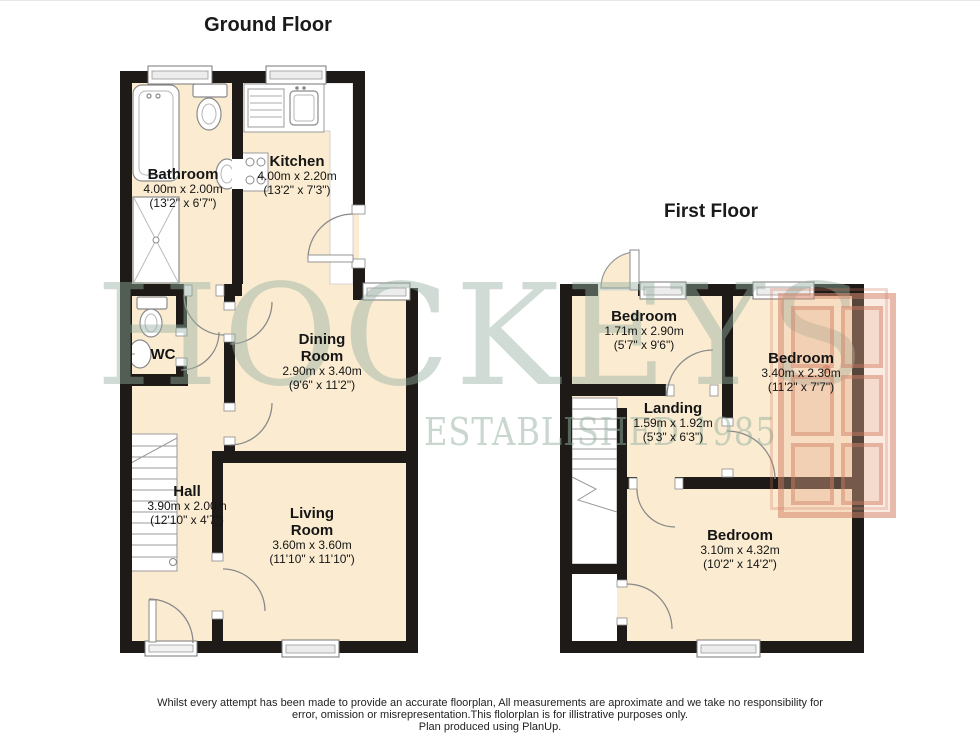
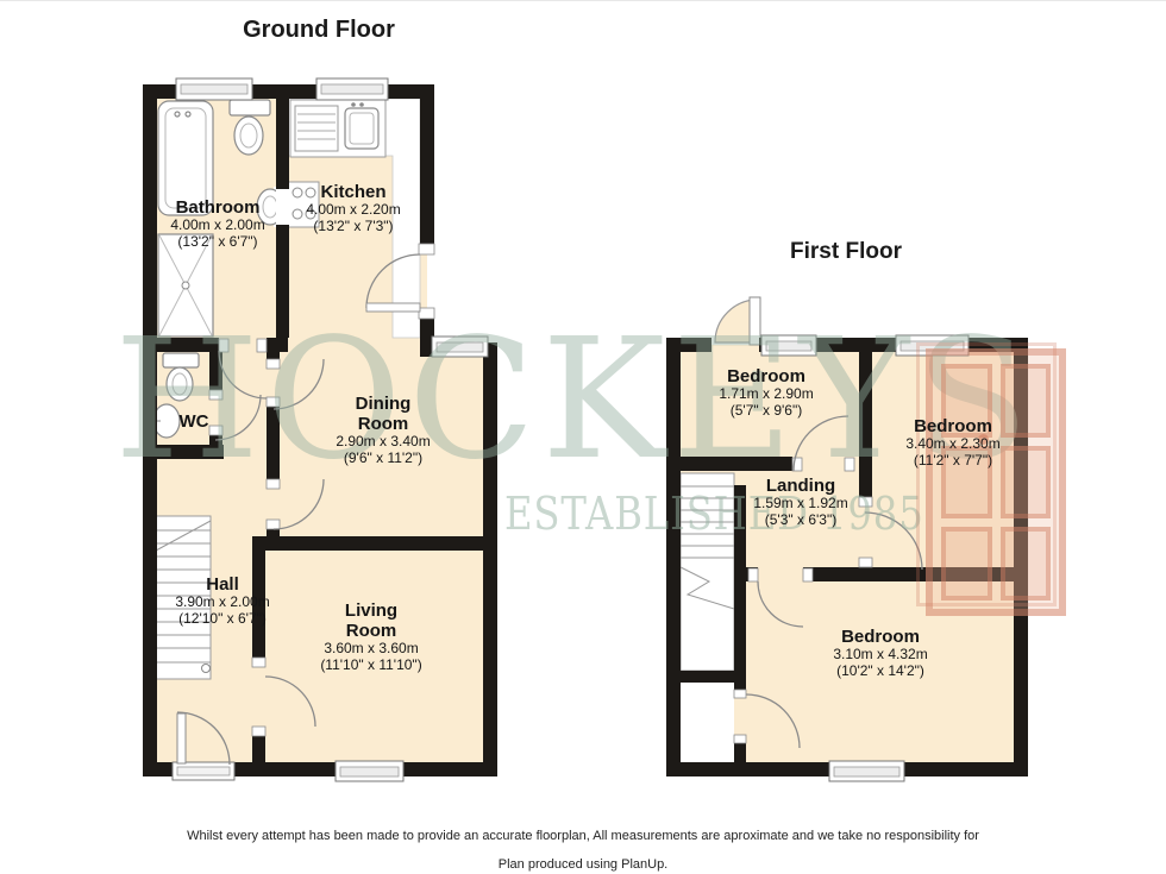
  HOCKEYS
  ESTABLISHED 1985
  Ground Floor
  First Floor
  Bathroom
  4.00m x 2.00m
  (13'2" x 6'7")
  Kitchen
  4.00m x 2.20m
  (13'2" x 7'3")
  WC
  Dining Room
  2.90m x 3.40m
  (9'6" x 11'2")
  Hall
  3.90m x 2.00m
- (12'10" x 4'7")
+ (12'10" x 6'7")
  Living Room
  3.60m x 3.60m
  (11'10" x 11'10")
  Bedroom
  1.71m x 2.90m
  (5'7" x 9'6")
  Bedroom
  3.40m x 2.30m
  (11'2" x 7'7")
  Landing
  1.59m x 1.92m
  (5'3" x 6'3")
  Bedroom
  3.10m x 4.32m
  (10'2" x 14'2")
  Whilst every attempt has been made to provide an accurate floorplan, All measurements are aproximate and we take no responsibility for
- error, omission or misrepresentation.This flolorplan is for illistrative purposes only.
  Plan produced using PlanUp.
